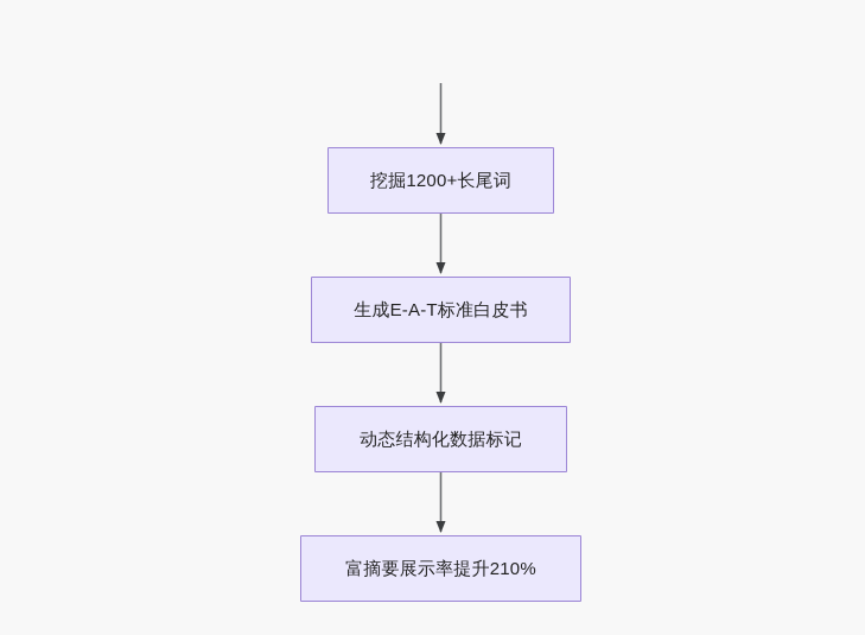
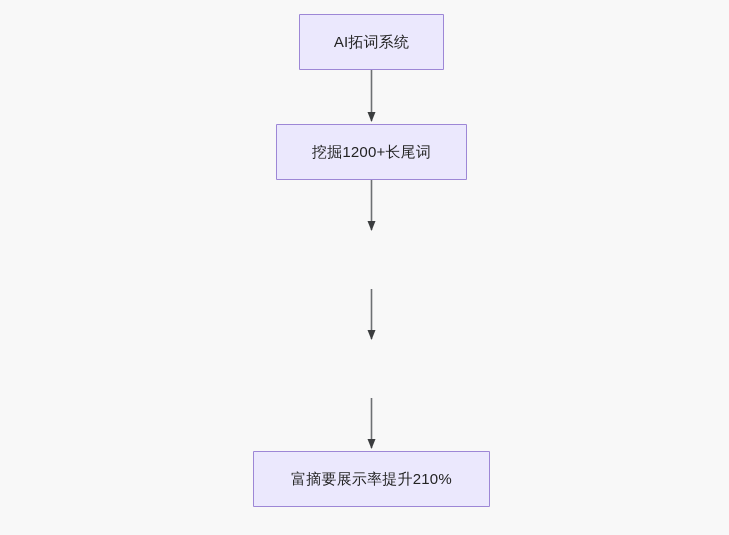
+ AI拓词系统
  挖掘1200+长尾词
- 生成E-A-T标准白皮书
- 动态结构化数据标记
  富摘要展示率提升210%
